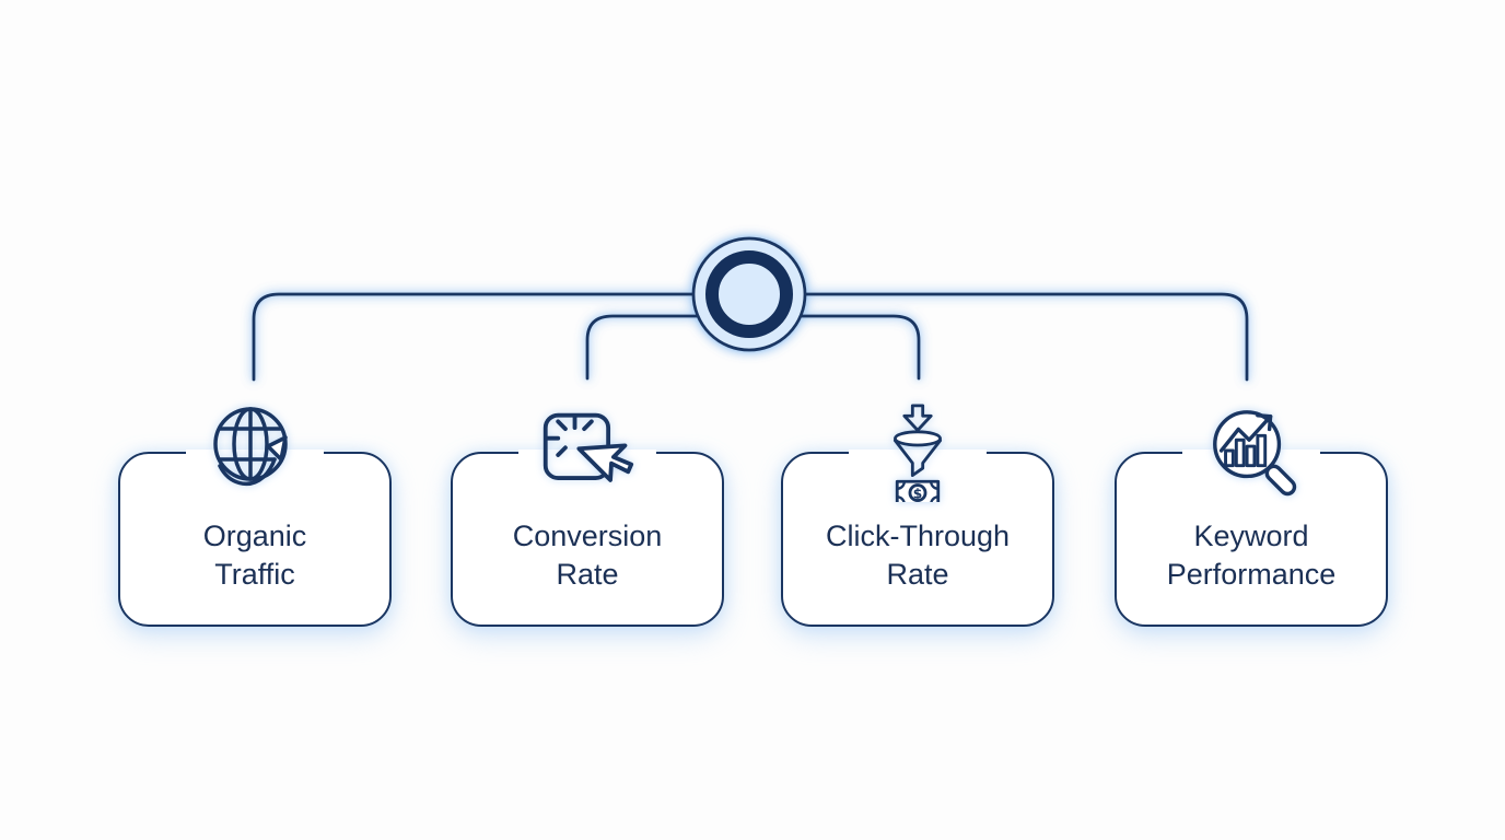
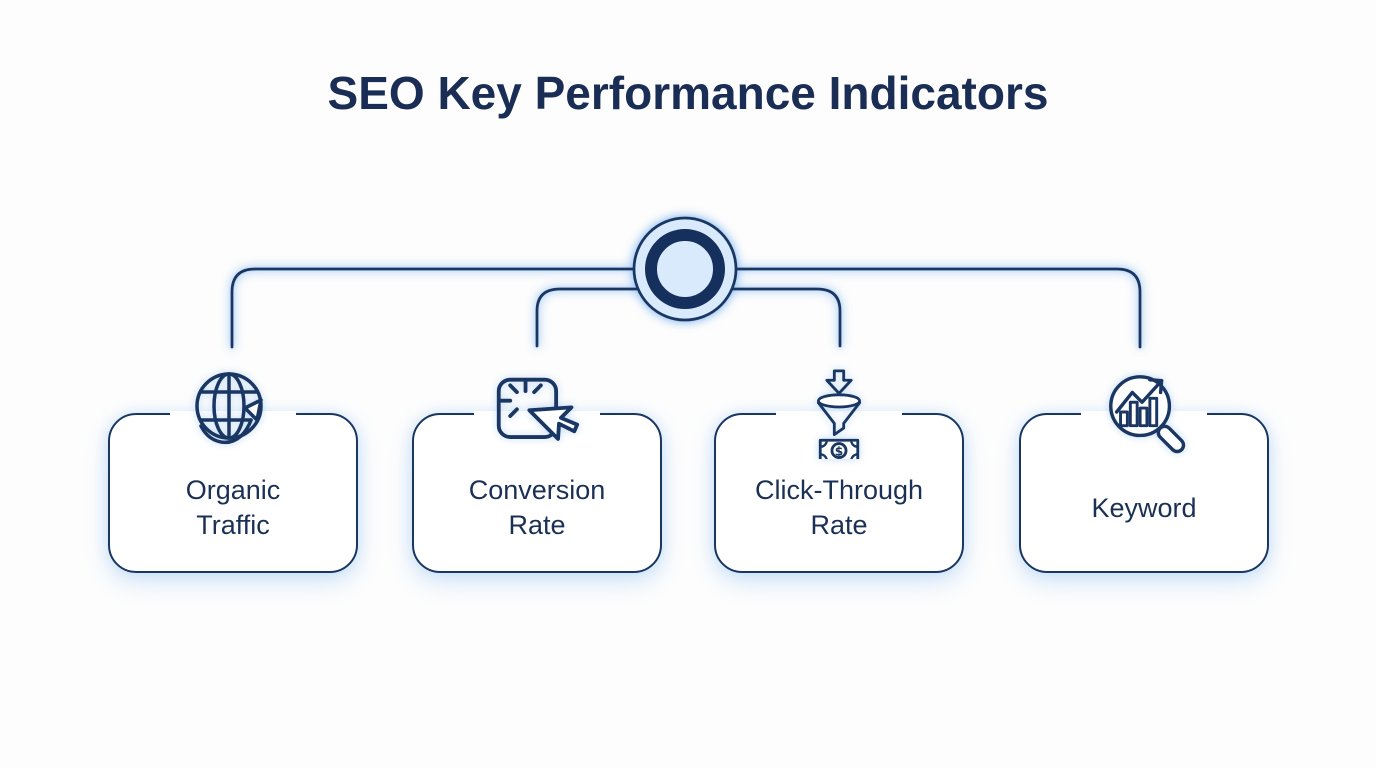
+ SEO Key Performance Indicators
  Organic
  Traffic
  Conversion
  Rate
  $
  Click-Through
  Rate
  Keyword
- Performance
